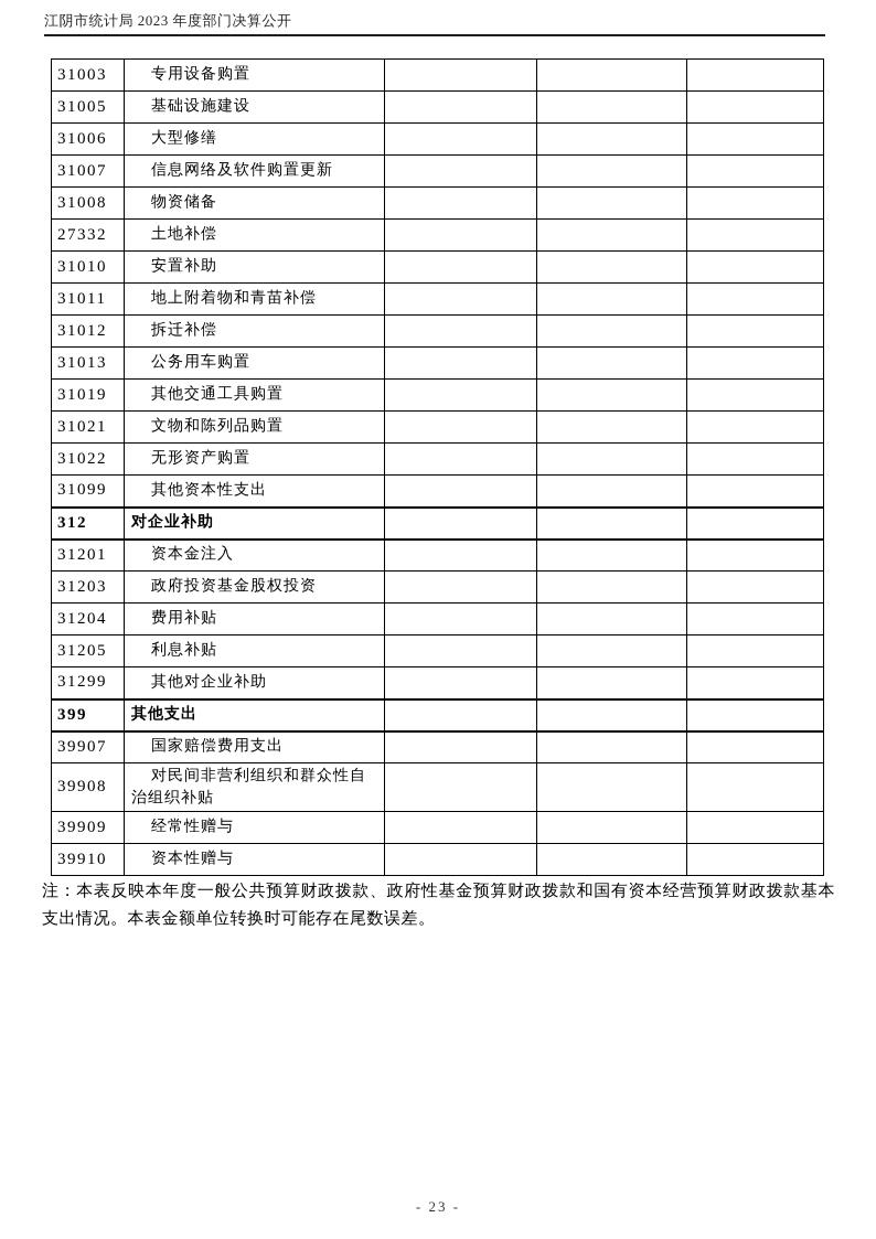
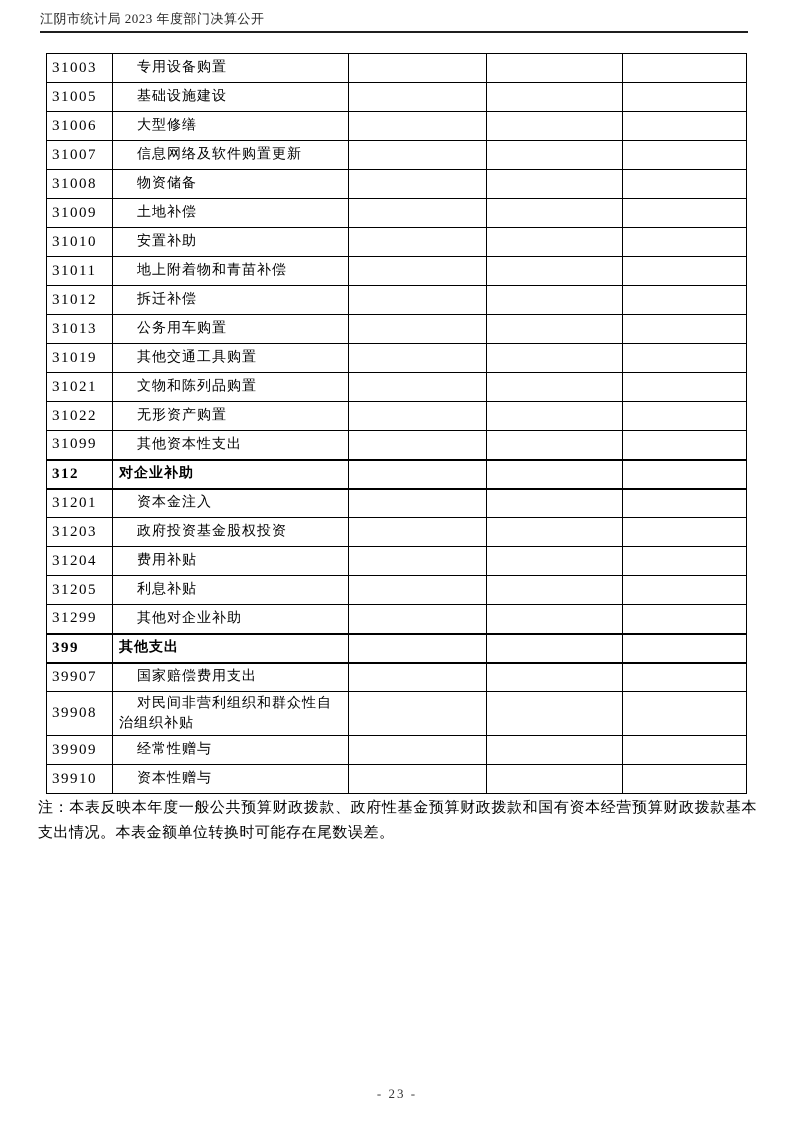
  江阴市统计局 2023 年度部门决算公开
  31003	专用设备购置
  31005	基础设施建设
  31006	大型修缮
  31007	信息网络及软件购置更新
  31008	物资储备
- 27332	土地补偿
+ 31009	土地补偿
  31010	安置补助
  31011	地上附着物和青苗补偿
  31012	拆迁补偿
  31013	公务用车购置
  31019	其他交通工具购置
  31021	文物和陈列品购置
  31022	无形资产购置
  31099	其他资本性支出
  312	对企业补助
  31201	资本金注入
  31203	政府投资基金股权投资
  31204	费用补贴
  31205	利息补贴
  31299	其他对企业补助
  399	其他支出
  39907	国家赔偿费用支出
  39908	对民间非营利组织和群众性自治组织补贴
  39909	经常性赠与
  39910	资本性赠与
  注：本表反映本年度一般公共预算财政拨款、政府性基金预算财政拨款和国有资本经营预算财政拨款基本支出情况。本表金额单位转换时可能存在尾数误差。
  - 23 -
